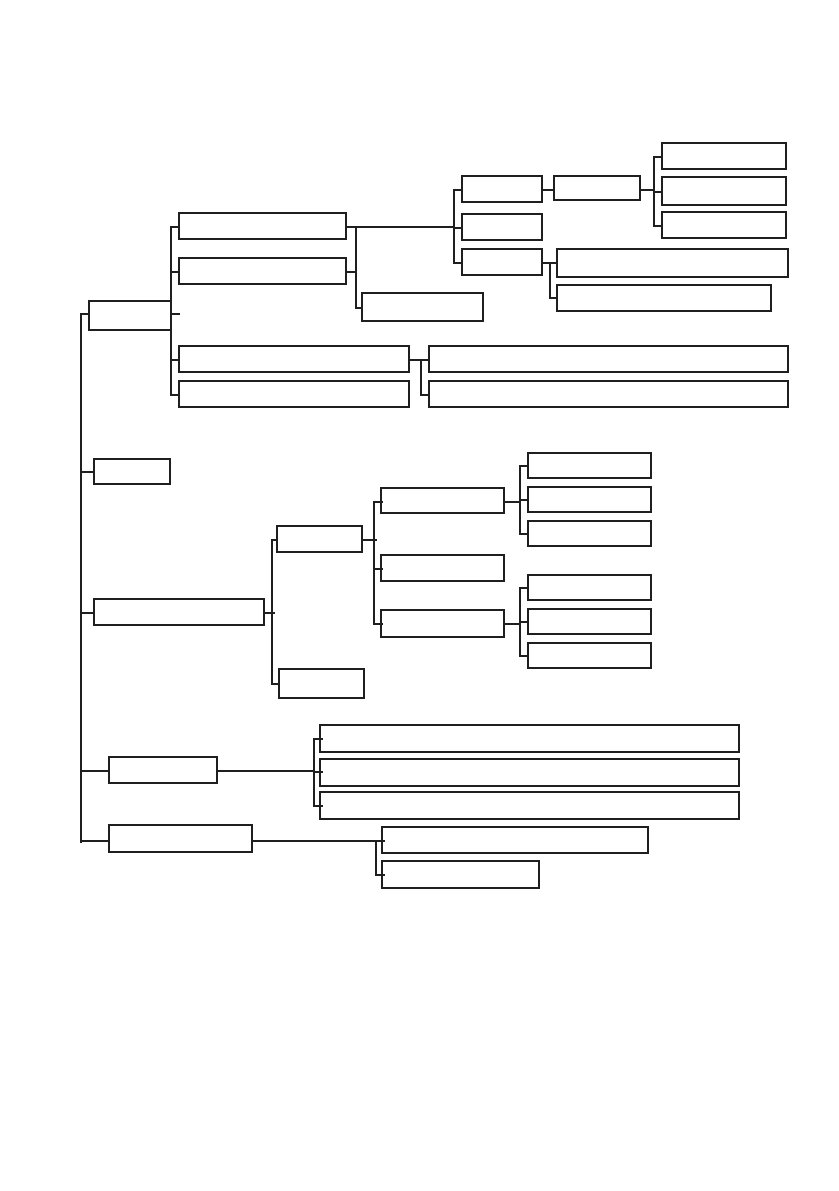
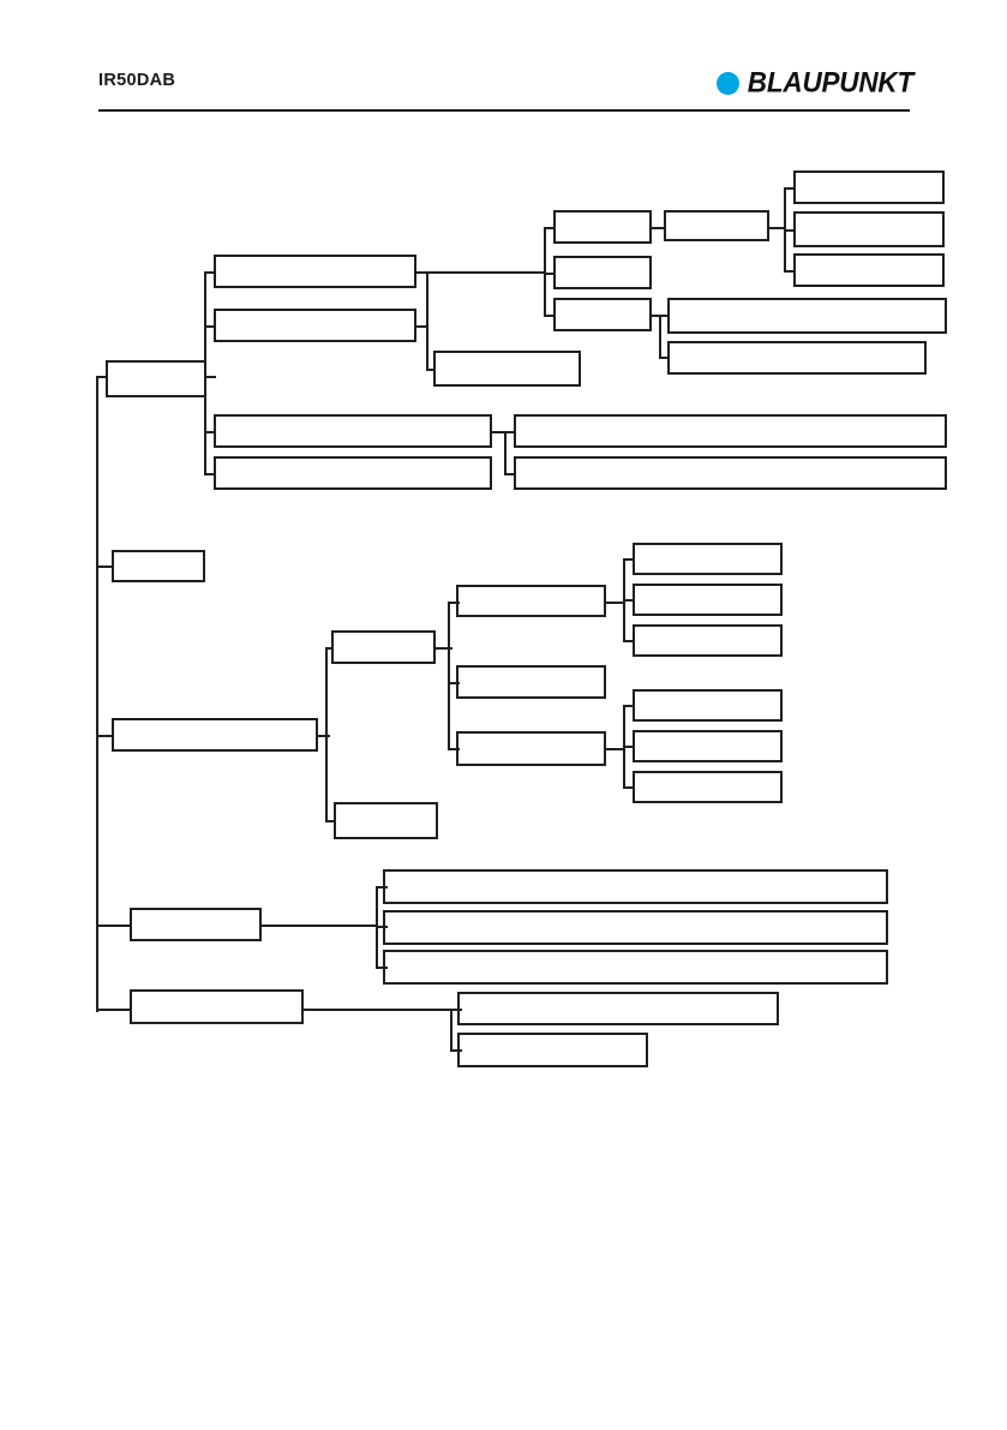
+ IR50DAB
+ BLAUPUNKT
